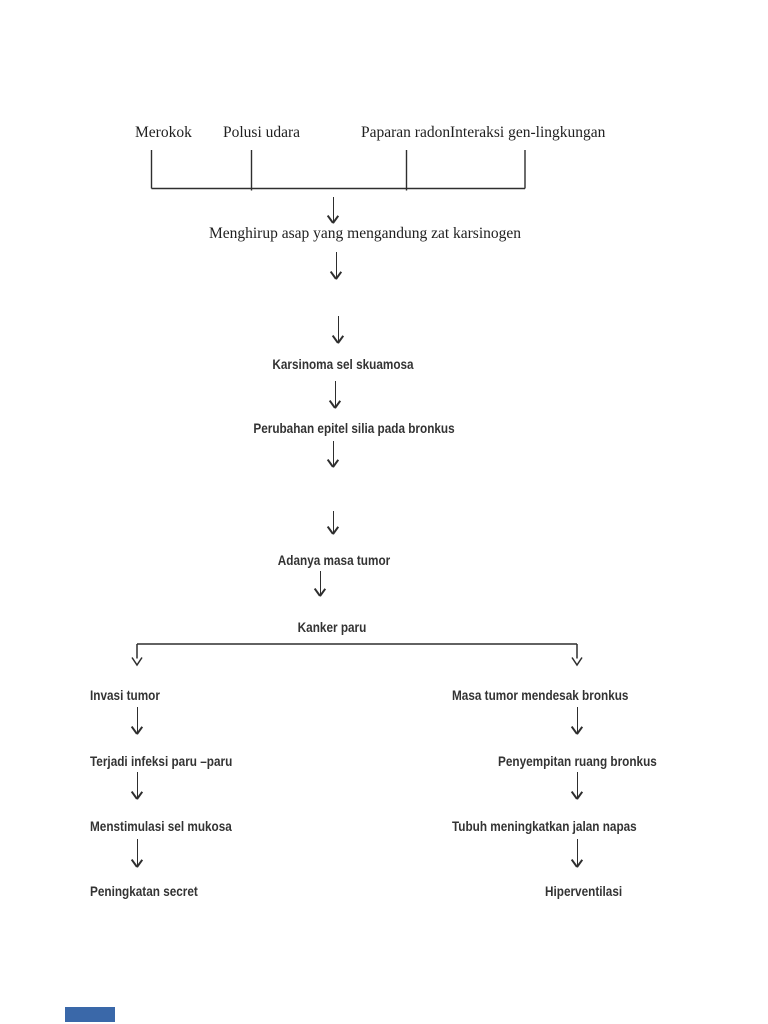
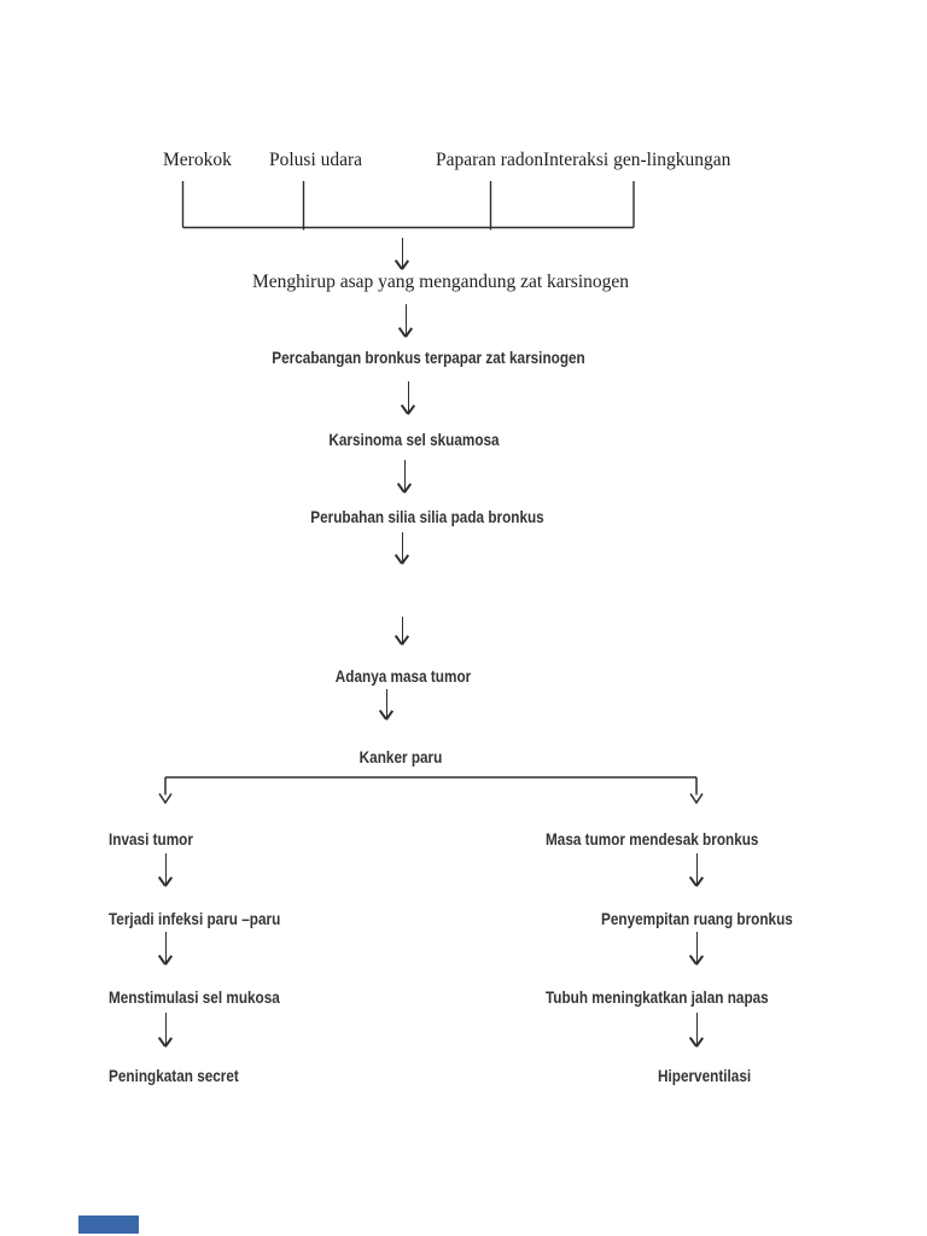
  Merokok
  Polusi udara
  Paparan radon
  Interaksi gen-lingkungan
  Menghirup asap yang mengandung zat karsinogen
+ Percabangan bronkus terpapar zat karsinogen
  Karsinoma sel skuamosa
- Perubahan epitel silia pada bronkus
+ Perubahan silia silia pada bronkus
  Adanya masa tumor
  Kanker paru
  Invasi tumor
  Terjadi infeksi paru –paru
  Menstimulasi sel mukosa
  Peningkatan secret
  Masa tumor mendesak bronkus
  Penyempitan ruang bronkus
  Tubuh meningkatkan jalan napas
  Hiperventilasi
